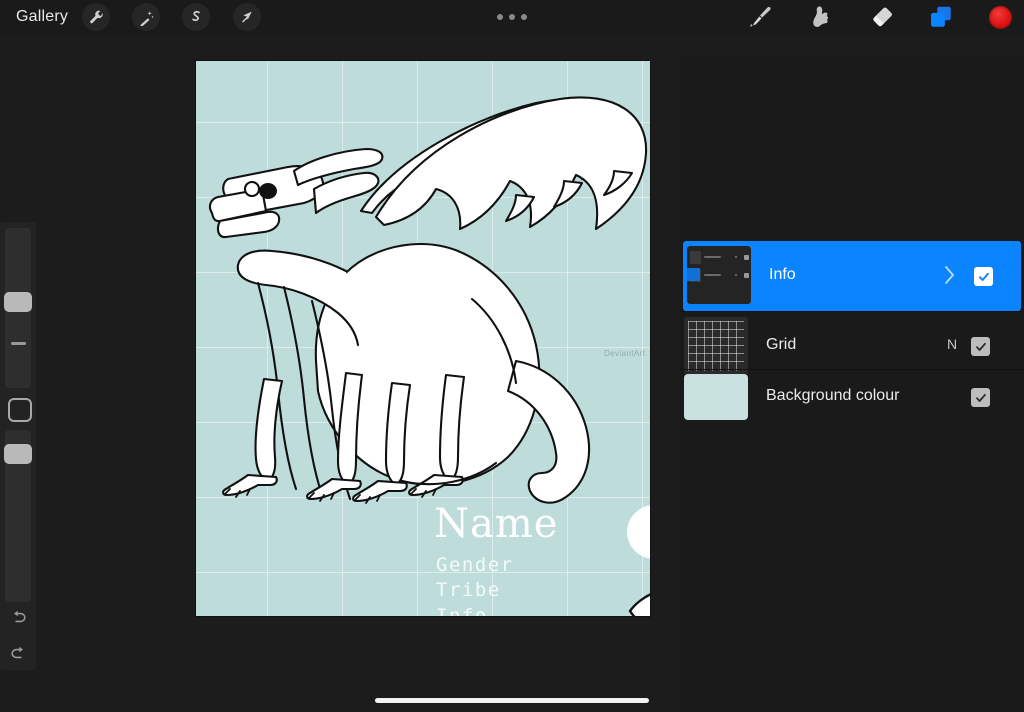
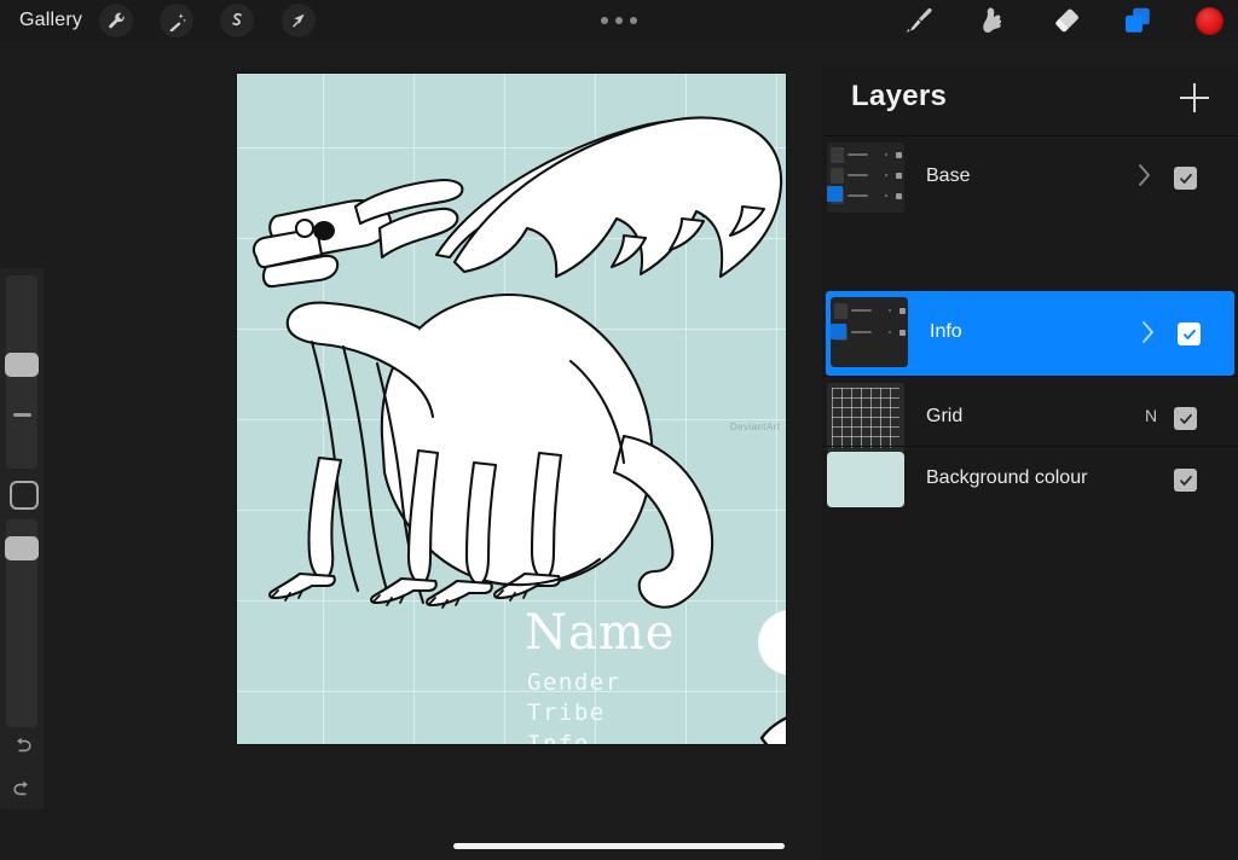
  Gallery
  DeviantArt
  Name
  Gender
  Tribe
+ Layers
+ Base
  Info
  Grid
  N
  Background colour
